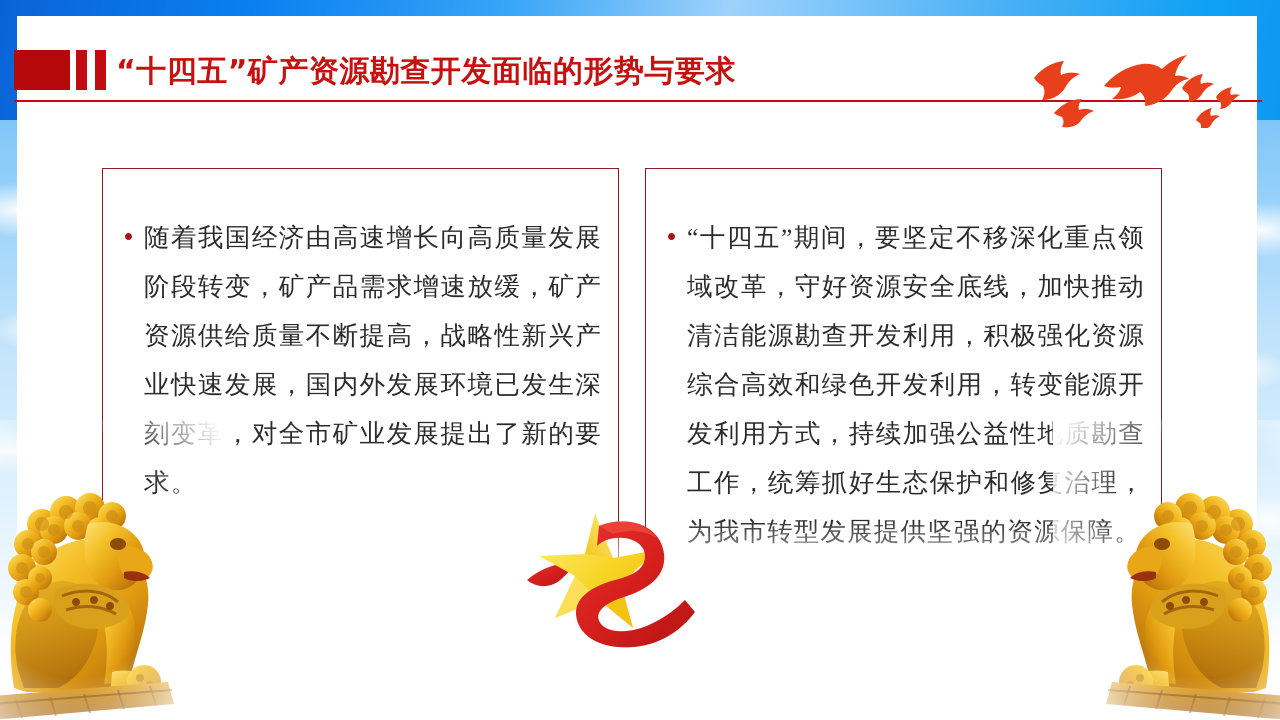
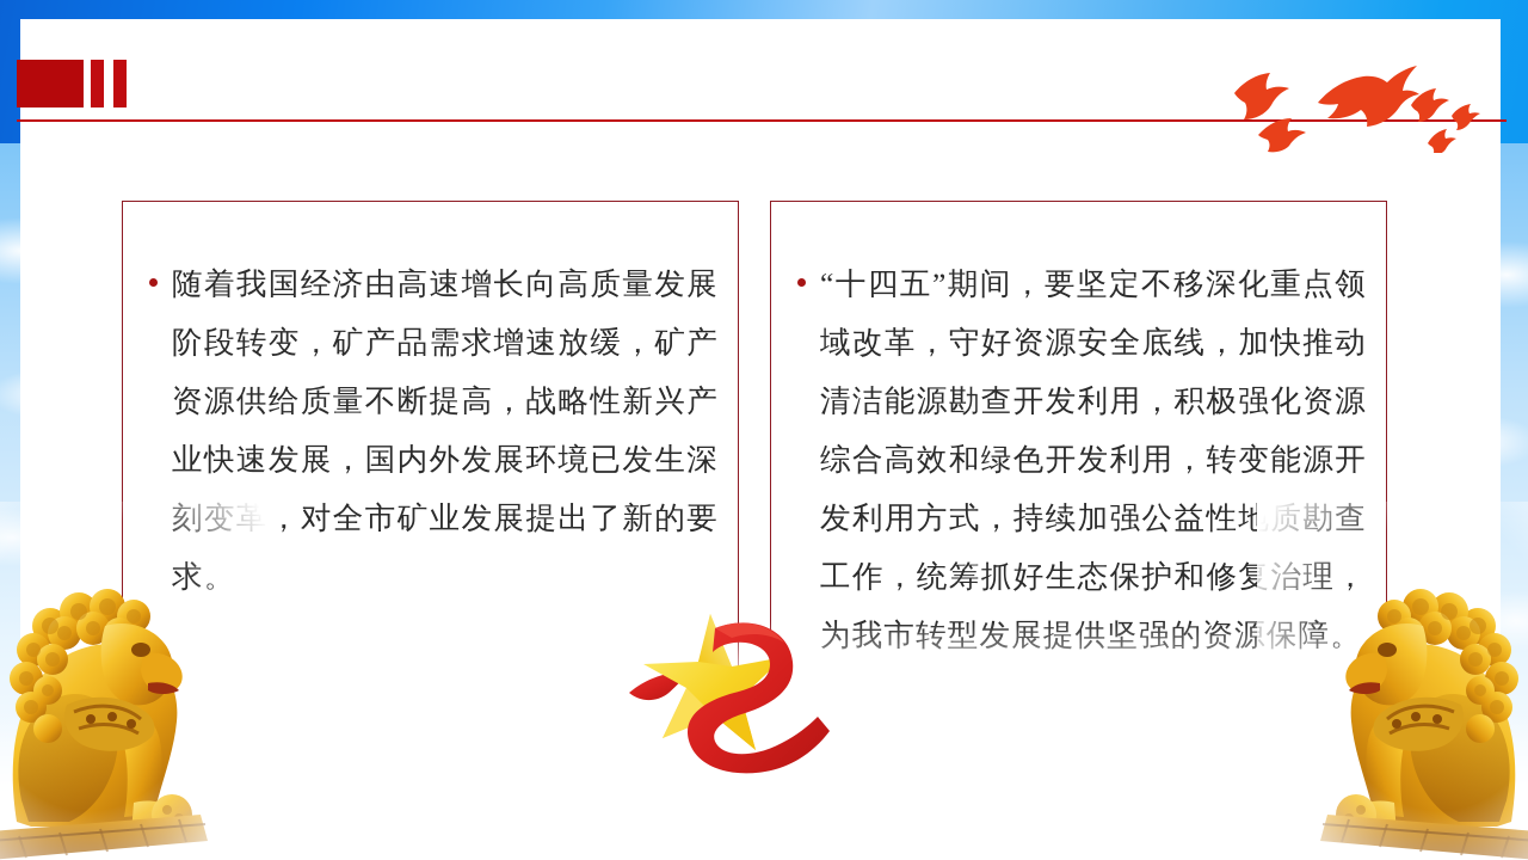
- “十四五”矿产资源勘查开发面临的形势与要求
  随着我国经济由高速增长向高质量发展阶段转变，矿产品需求增速放缓，矿产资源供给质量不断提高，战略性新兴产业快速发展，国内外发展环境已发生深，对全市矿业发展提出了新的要
  “十四五”期间，要坚定不移深化重点领域改革，守好资源安全底线，加快推动清洁能源勘查开发利用，积极强化资源综合高效和绿色开发利用，转变能源开发利用方式，持续加强公益性地工作，统筹抓好生态保护和修复
